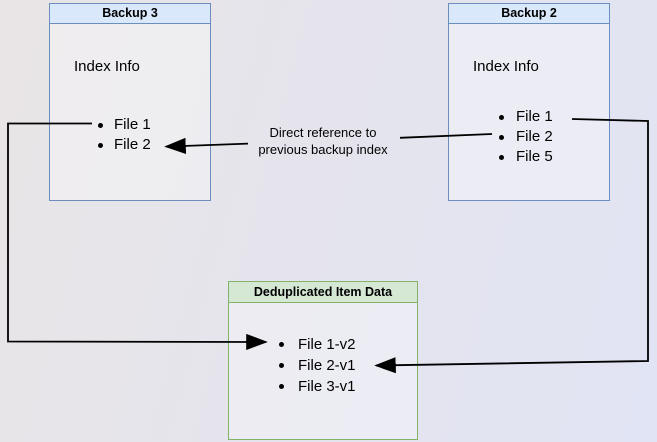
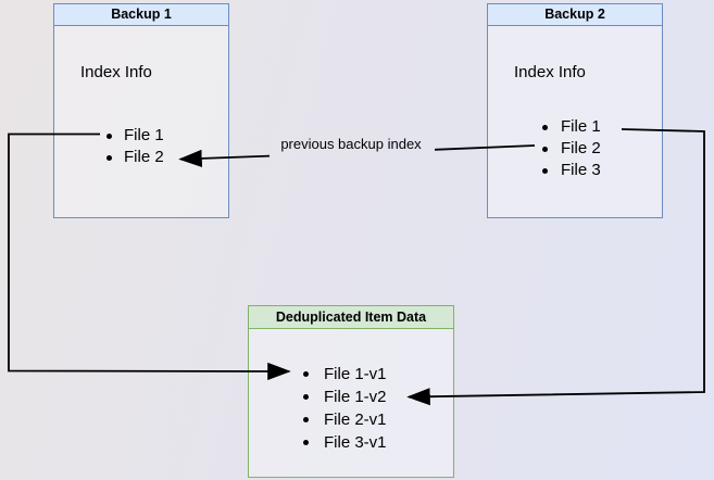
- Backup 3
+ Backup 1
  Index Info
  File 1
  File 2
  Backup 2
  Index Info
  File 1
  File 2
- File 5
+ File 3
  Deduplicated Item Data
+ File 1-v1
  File 1-v2
  File 2-v1
  File 3-v1
- Direct reference to
  previous backup index
